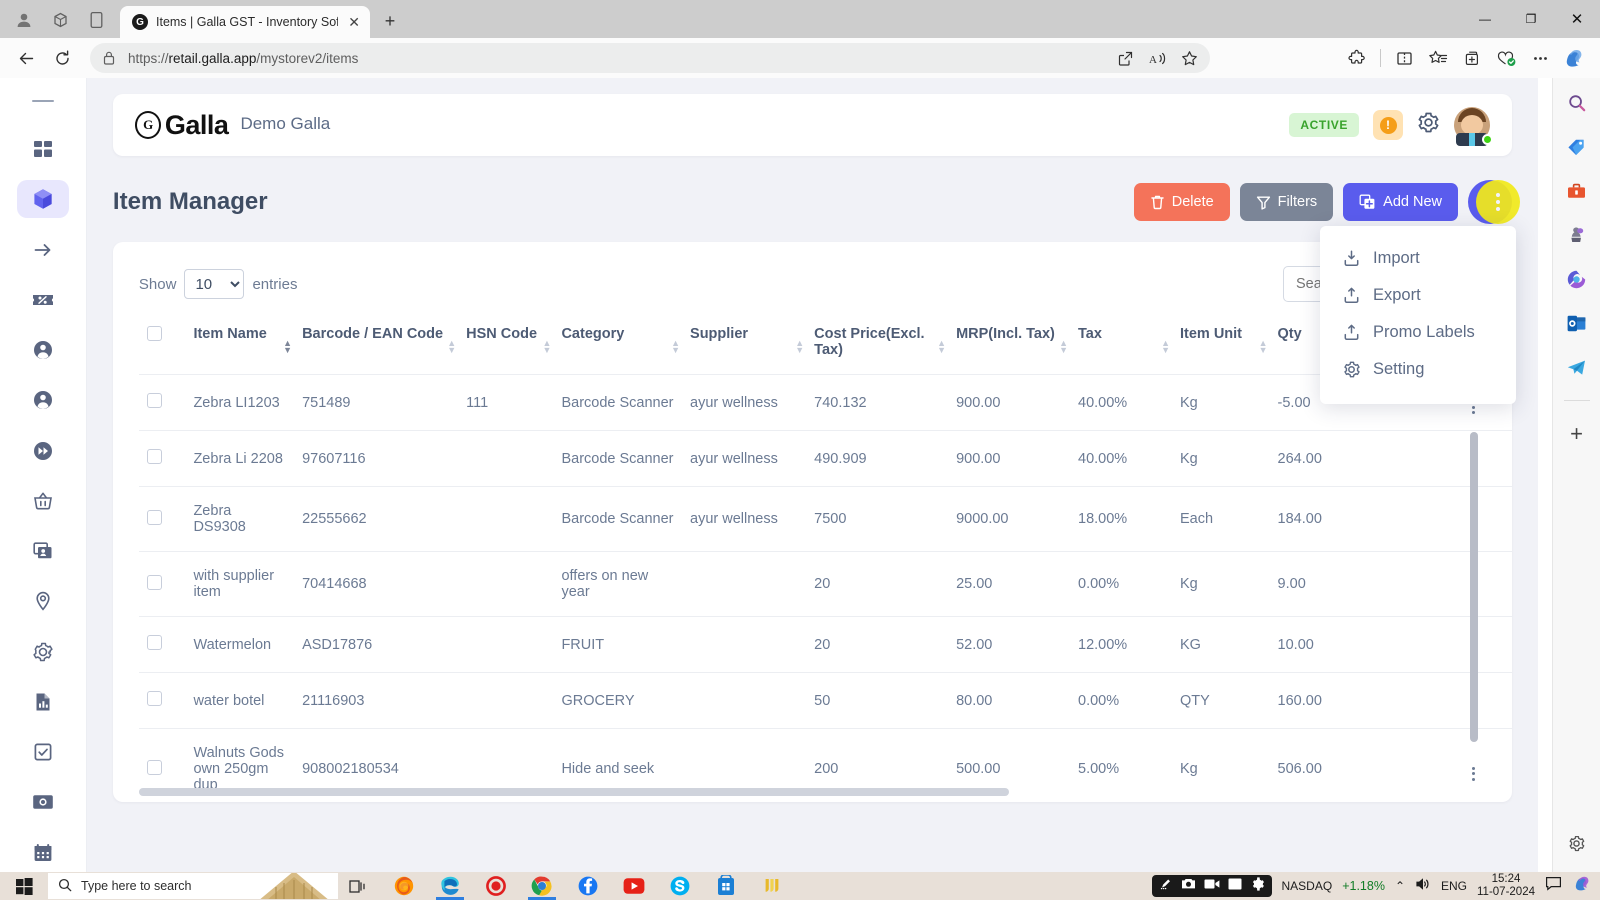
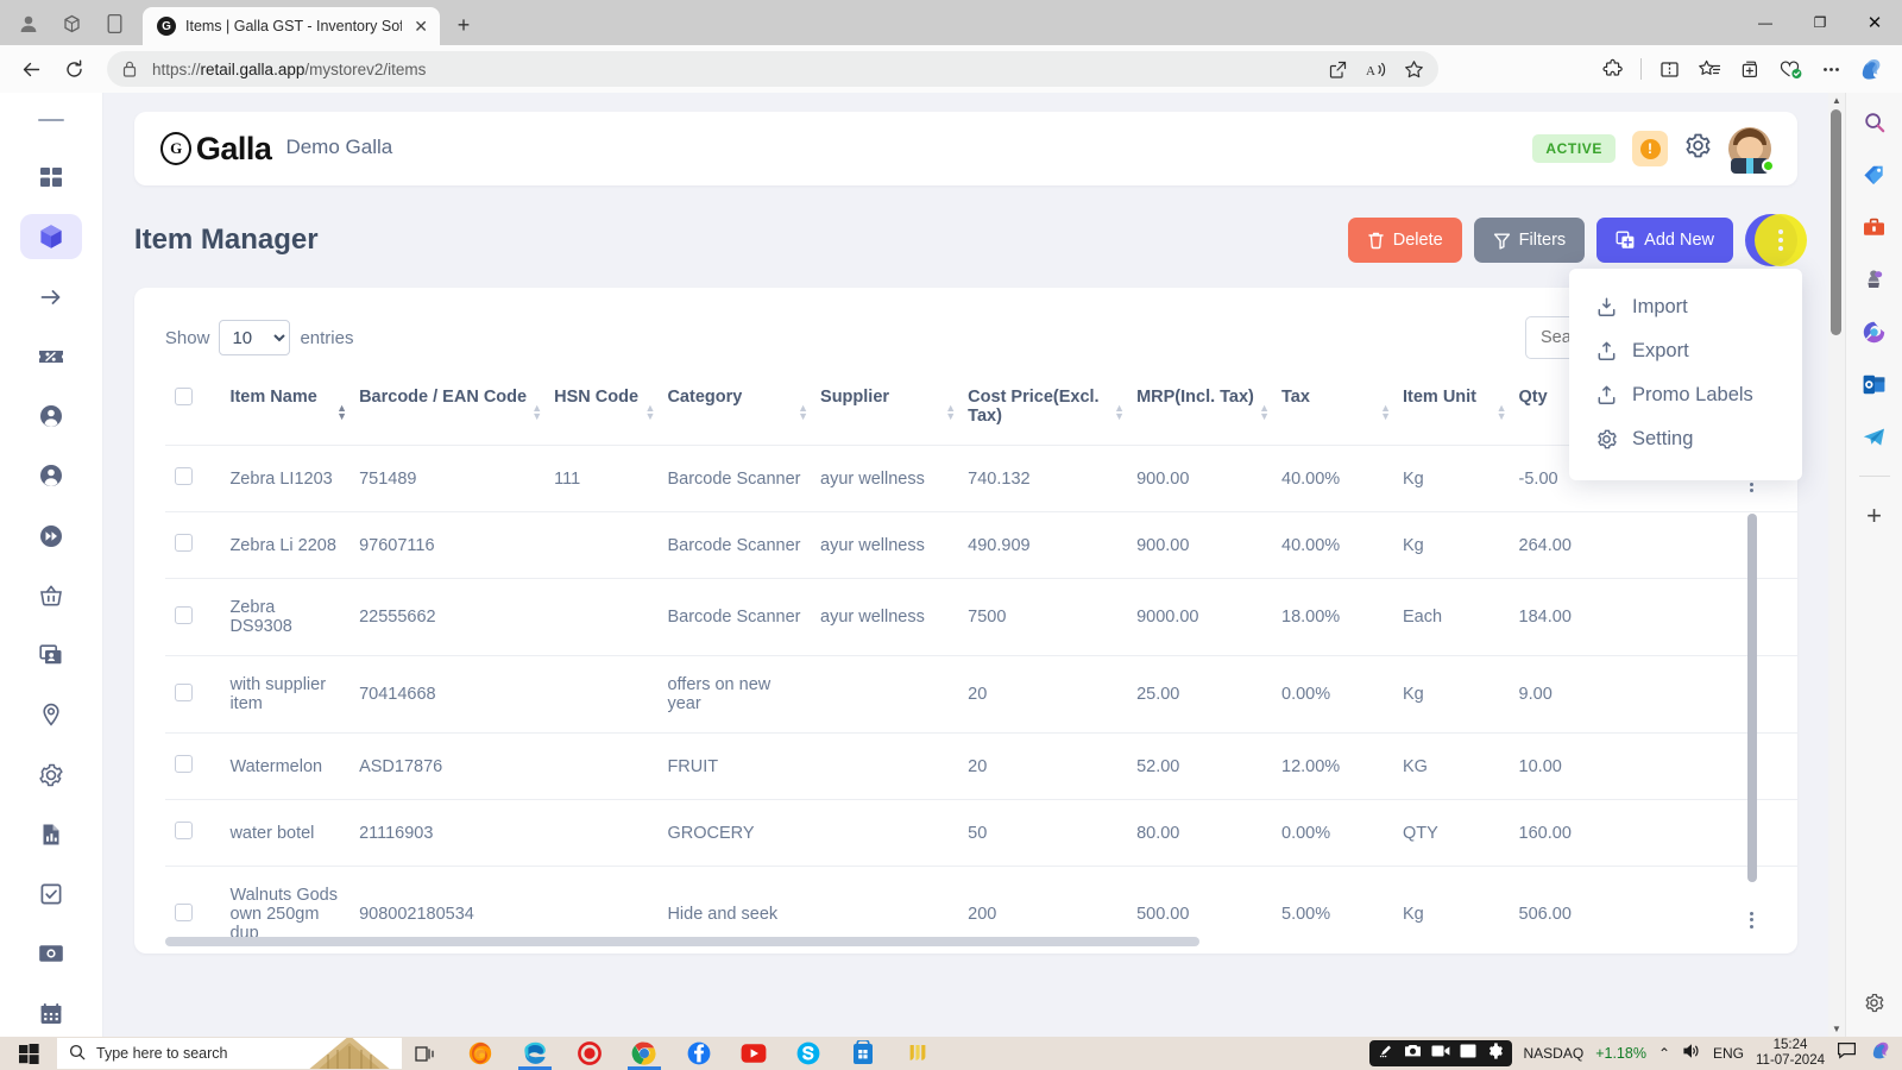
  G
  Items | Galla GST - Inventory Sof
  ✕
  +
  —
  ❐
  ✕
  https://retail.galla.app/mystorev2/items
  A
  G
  Galla
  Demo Galla
  ACTIVE
  !
  Item Manager
  Delete
  Filters
  Add New
  Import
  Export
  Promo Labels
  Setting
  Show
  10
  entries
  	Item Name ▲▼	Barcode / EAN Code ▲▼	HSN Code ▲▼	Category ▲▼	Supplier ▲▼	Cost Price(Excl. Tax) ▲▼	MRP(Incl. Tax) ▲▼	Tax ▲▼	Item Unit ▲▼	Qty
  	Zebra LI1203	751489	111	Barcode Scanner	ayur wellness	740.132	900.00	40.00%	Kg	-5.00
  	Zebra Li 2208	97607116		Barcode Scanner	ayur wellness	490.909	900.00	40.00%	Kg	264.00
  	Zebra DS9308	22555662		Barcode Scanner	ayur wellness	7500	9000.00	18.00%	Each	184.00
  	with supplier item	70414668		offers on new year		20	25.00	0.00%	Kg	9.00
  	Watermelon	ASD17876		FRUIT		20	52.00	12.00%	KG	10.00
  	water botel	21116903		GROCERY		50	80.00	0.00%	QTY	160.00
  	Walnuts Gods own 250gm dup	908002180534		Hide and seek		200	500.00	5.00%	Kg	506.00
+ ▲
+ ▼
  +
  Type here to search
  NASDAQ
  +1.18%
  ⌃
  ENG
  15:24
  11-07-2024
